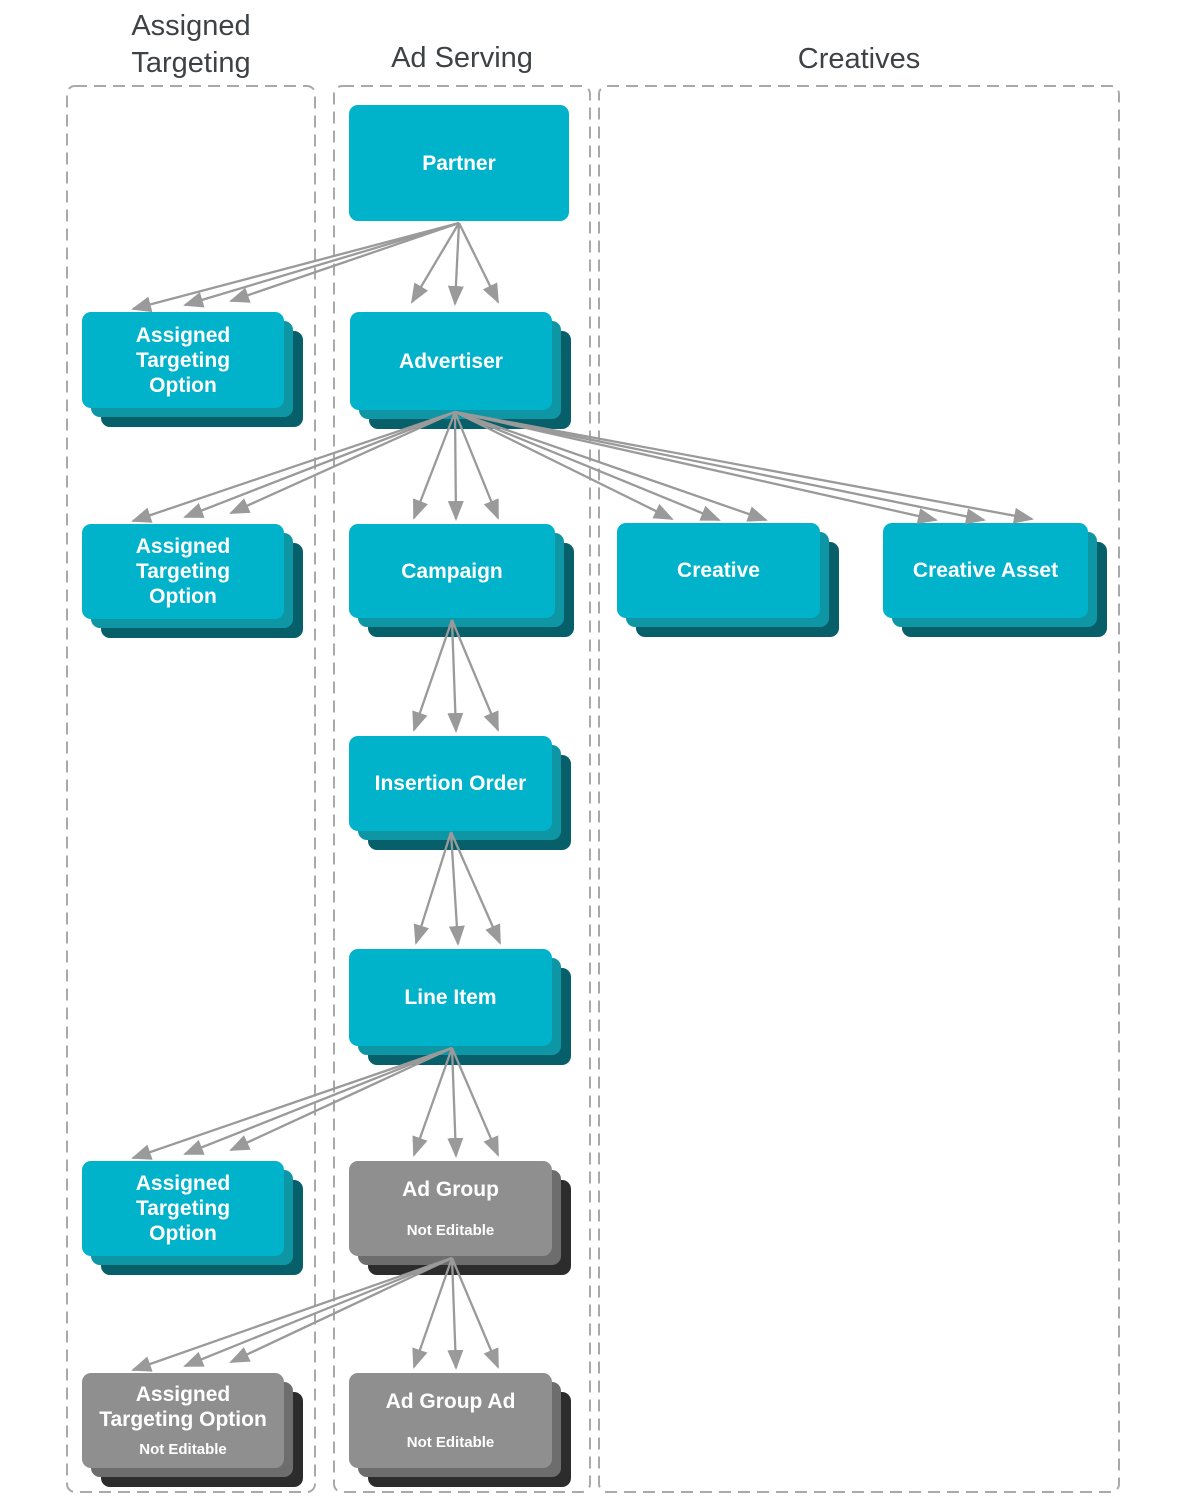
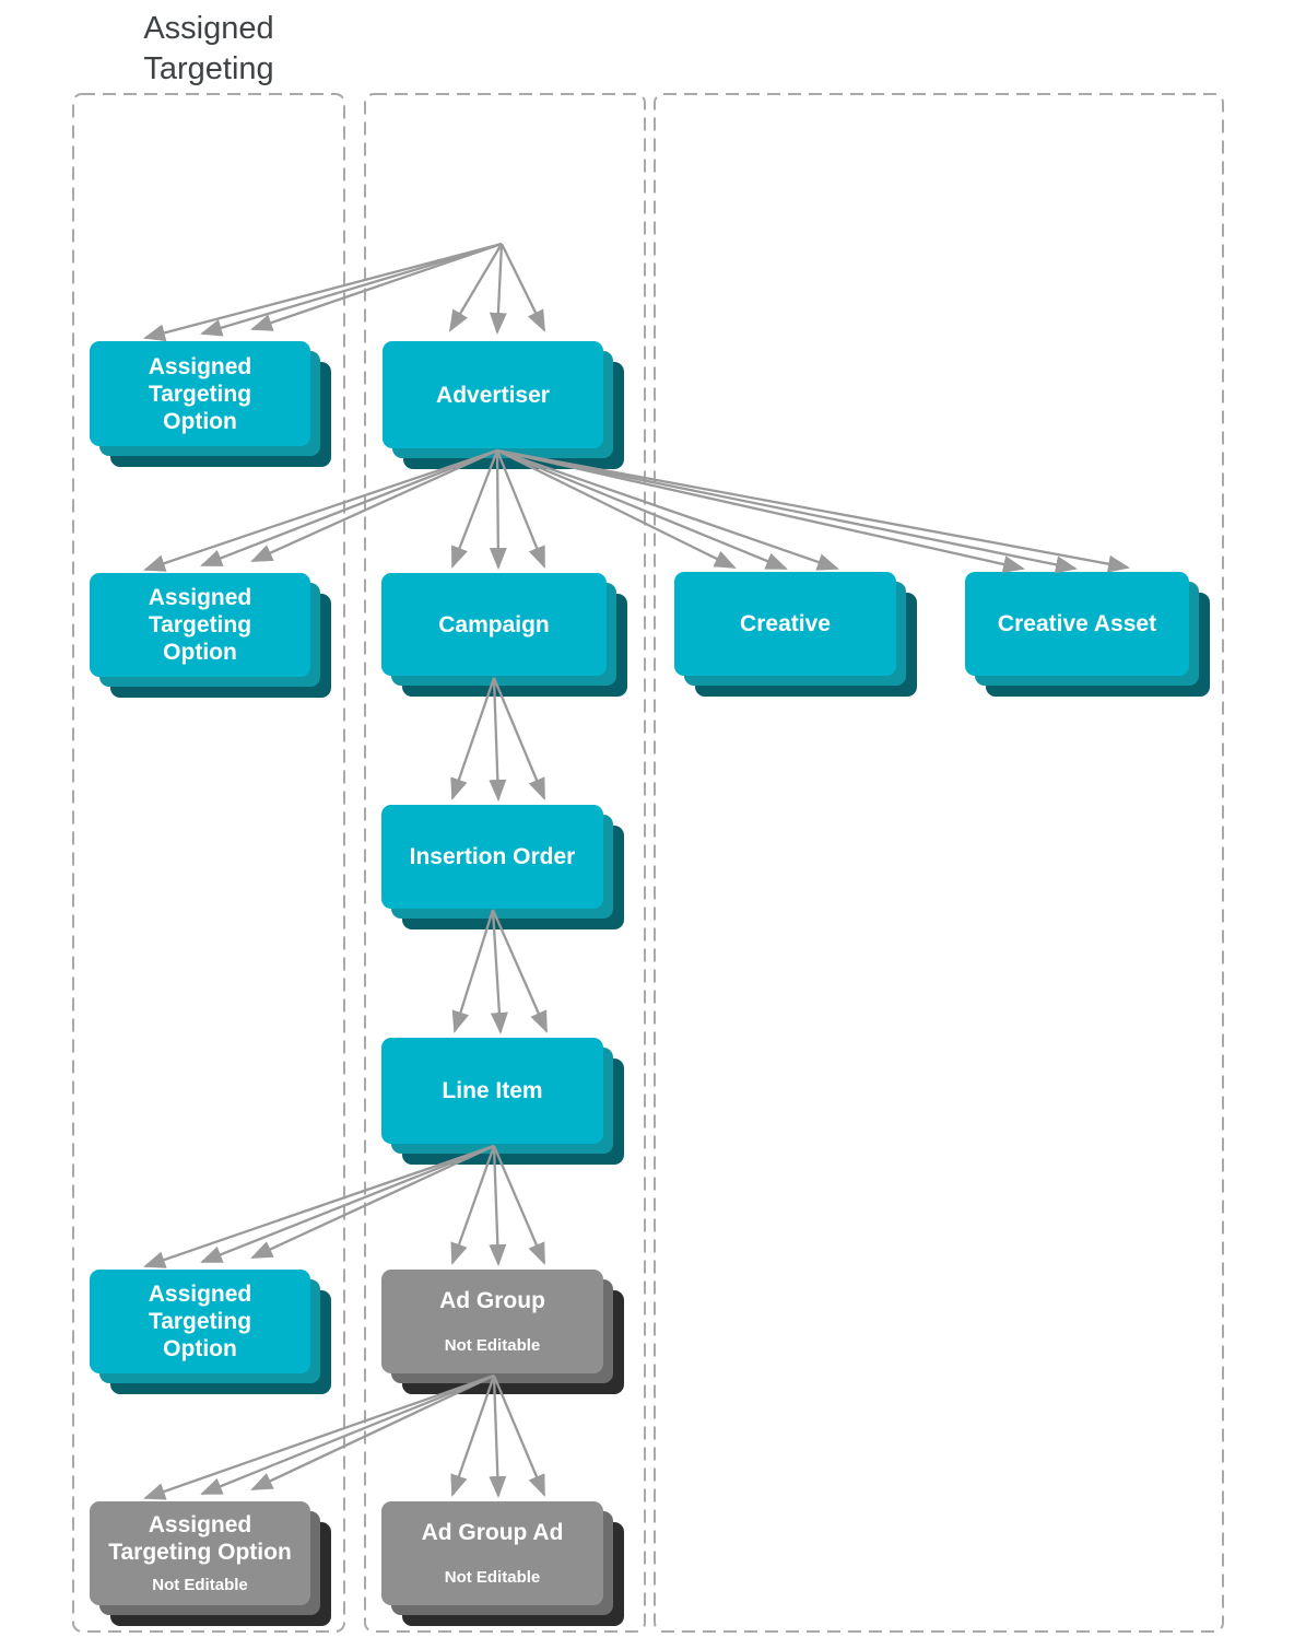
  Assigned
  Targeting
- Ad Serving
- Creatives
- Partner
  Assigned
  Targeting
  Option
  Advertiser
  Assigned
  Targeting
  Option
  Campaign
  Creative
  Creative Asset
  Insertion Order
  Line Item
  Assigned
  Targeting
  Option
  Ad Group
  Not Editable
  Assigned
  Targeting Option
  Not Editable
  Ad Group Ad
  Not Editable
